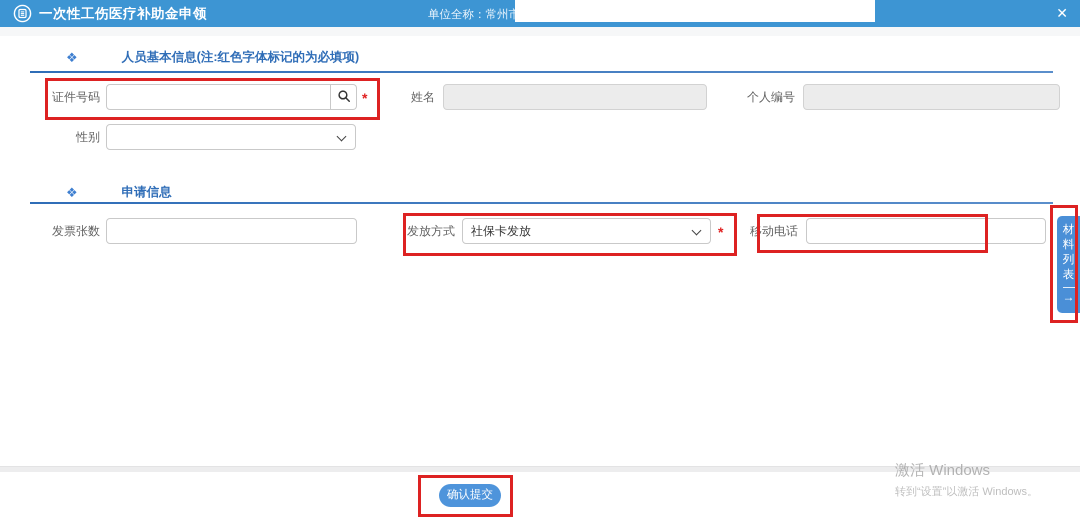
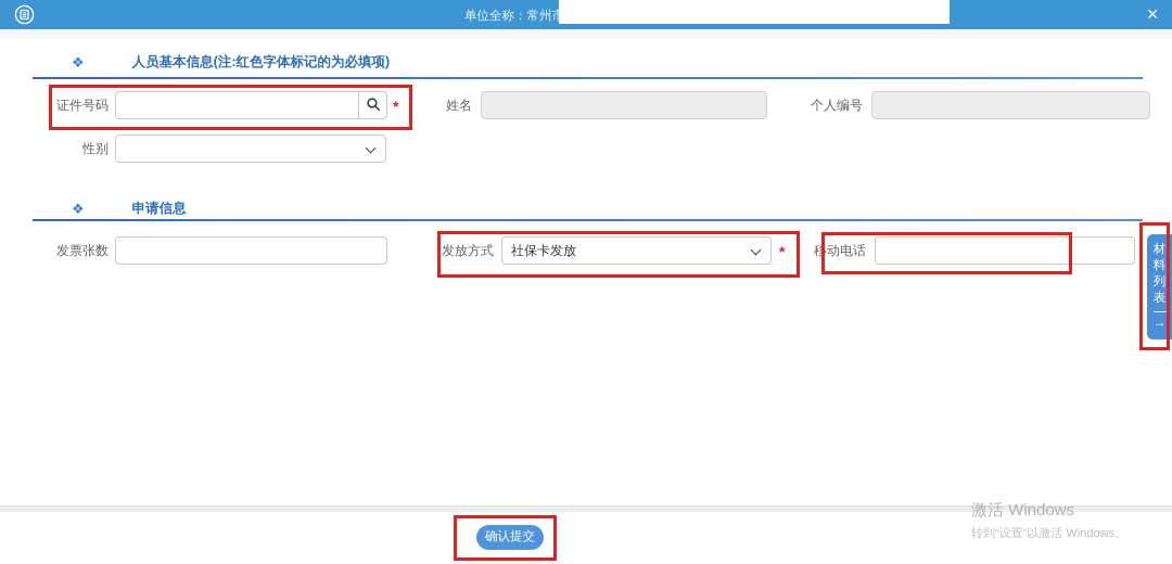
- 一次性工伤医疗补助金申领
  ✕
  ❖
  人员基本信息(注:红色字体标记的为必填项)
  证件号码
  *
  姓名
  个人编号
  性别
  ❖
  申请信息
  发票张数
  发放方式
  社保卡发放
  *
  移动电话
  材料列表
  →
  确认提交
  激活 Windows
  转到“设置”以激活 Windows。
